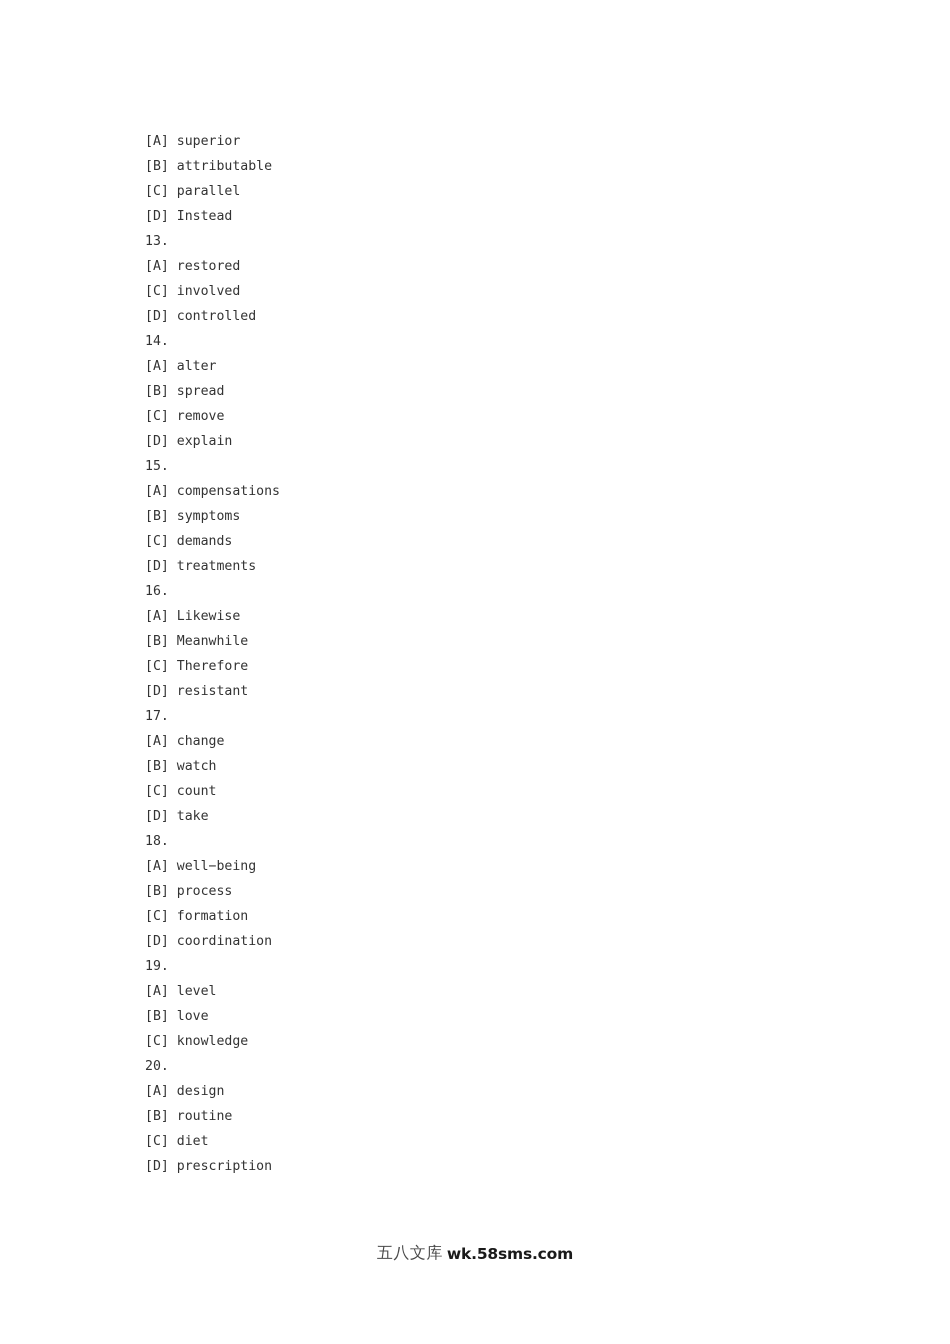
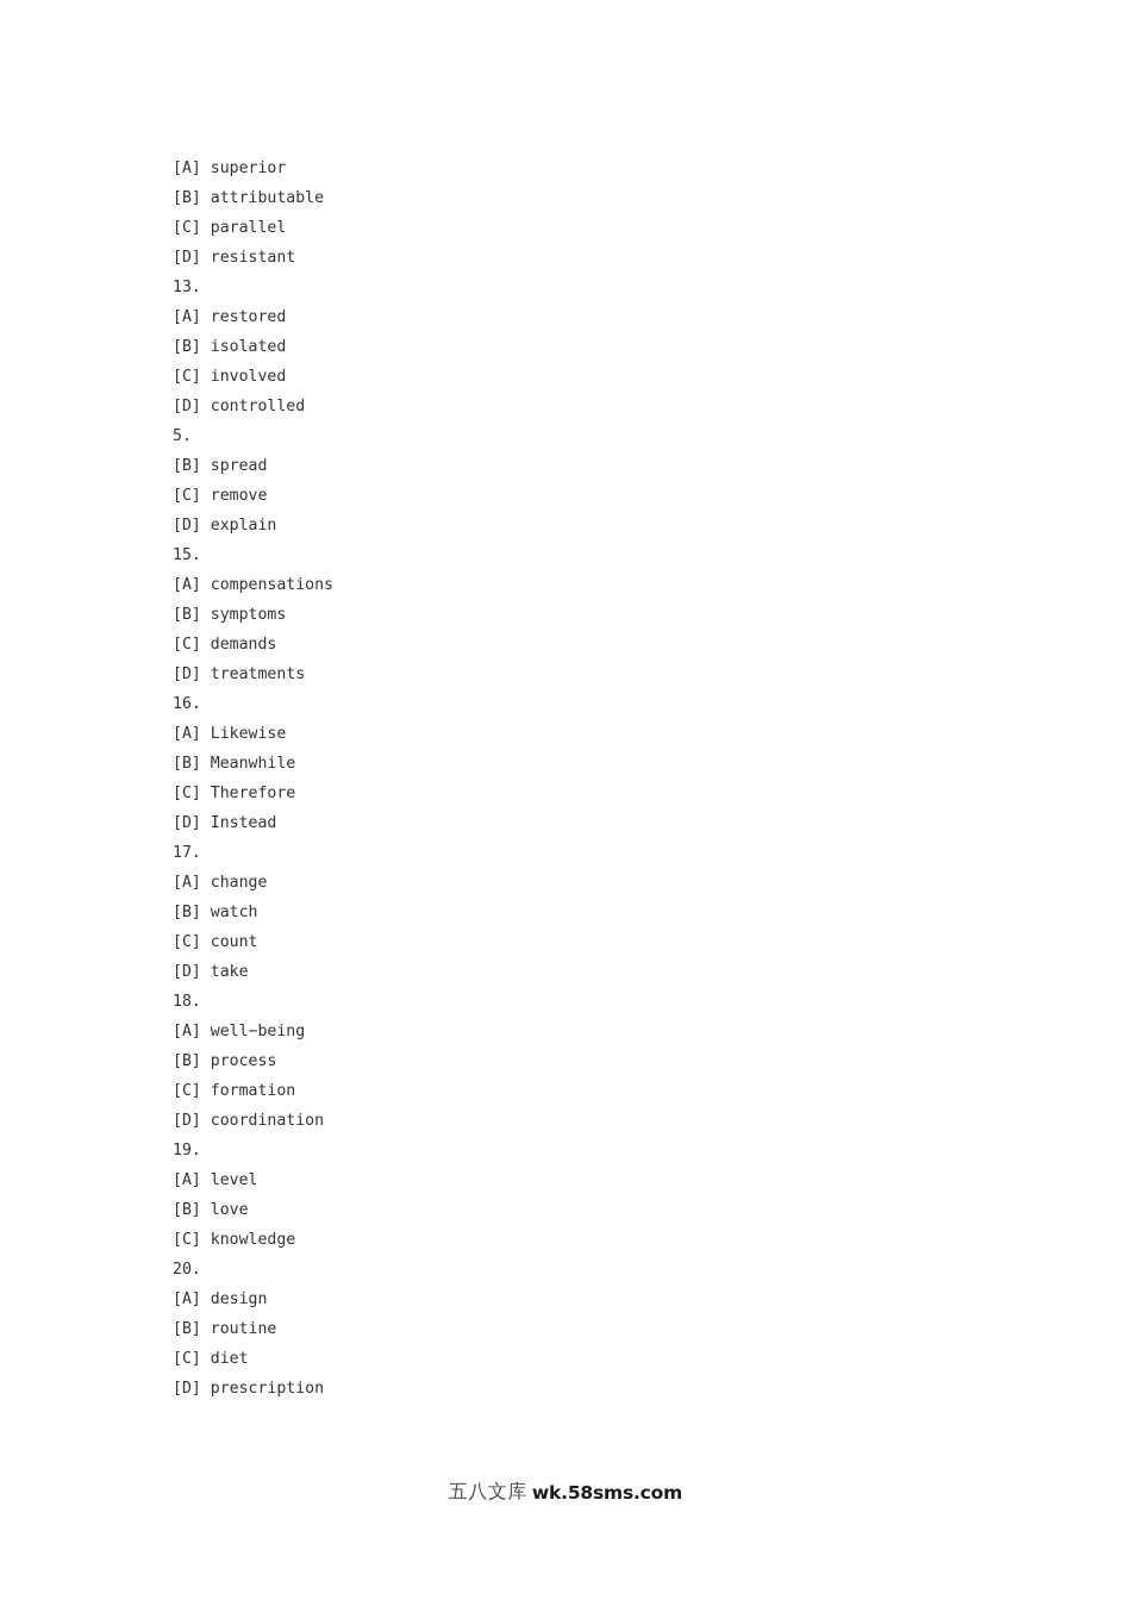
  [A] superior
  [B] attributable
  [C] parallel
- [D] Instead
+ [D] resistant
  13.
  [A] restored
+ [B] isolated
  [C] involved
  [D] controlled
- 14.
+ 5.
- [A] alter
  [B] spread
  [C] remove
  [D] explain
  15.
  [A] compensations
  [B] symptoms
  [C] demands
  [D] treatments
  16.
  [A] Likewise
  [B] Meanwhile
  [C] Therefore
- [D] resistant
+ [D] Instead
  17.
  [A] change
  [B] watch
  [C] count
  [D] take
  18.
  [A] well−being
  [B] process
  [C] formation
  [D] coordination
  19.
  [A] level
  [B] love
  [C] knowledge
  20.
  [A] design
  [B] routine
  [C] diet
  [D] prescription
  五八文库 wk.58sms.com
